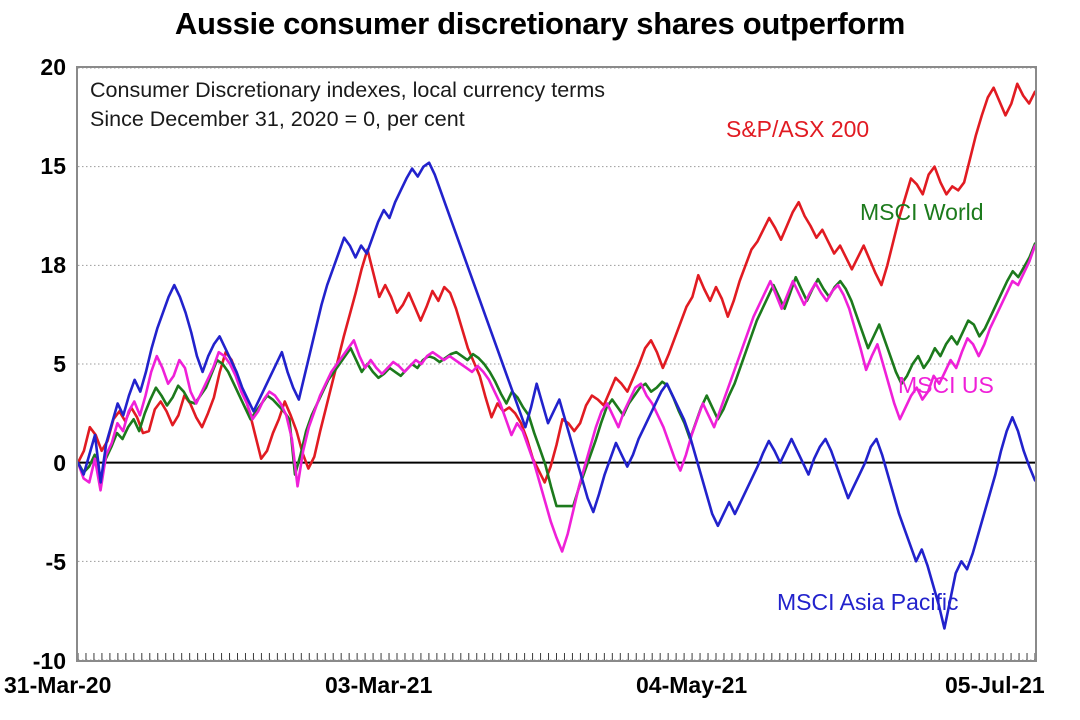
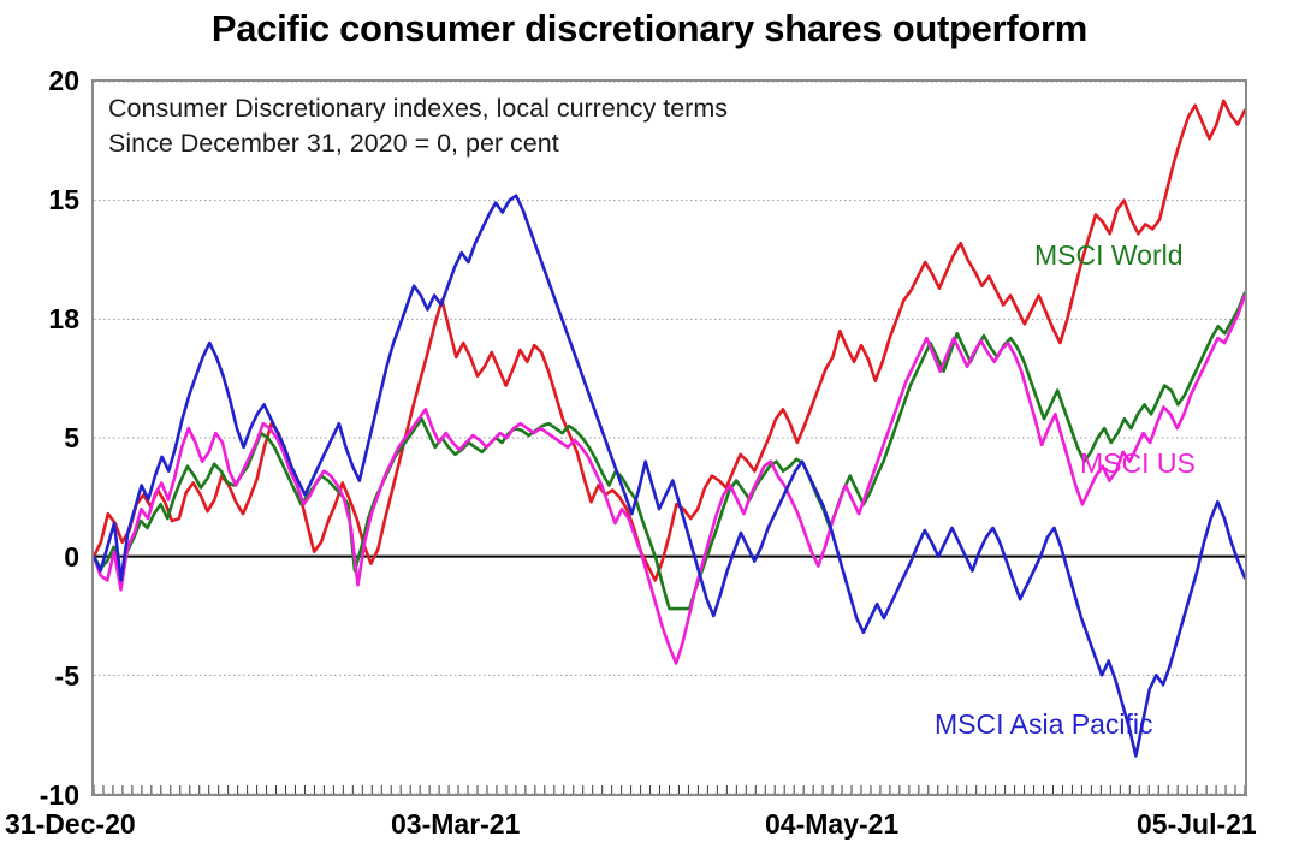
- Aussie consumer discretionary shares outperform
+ Pacific consumer discretionary shares outperform
  20
  15
  18
  5
  0
  -5
  -10
- 31-Mar-20
+ 31-Dec-20
  03-Mar-21
  04-May-21
  05-Jul-21
  Consumer Discretionary indexes, local currency terms
  Since December 31, 2020 = 0, per cent
- S&P/ASX 200
  MSCI World
  MSCI US
  MSCI Asia Pacific
